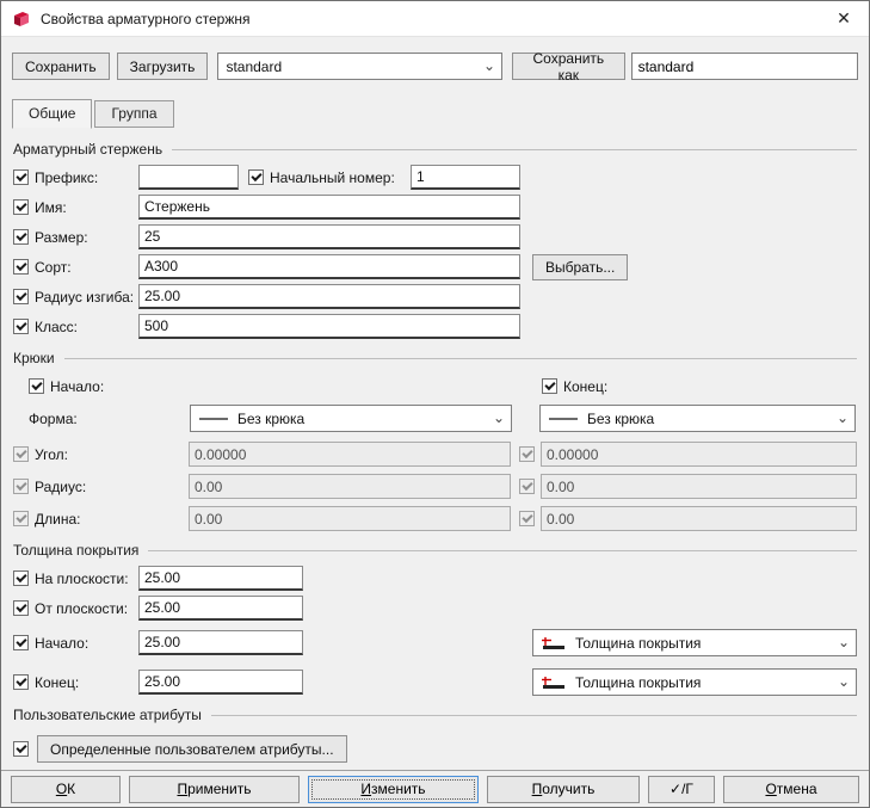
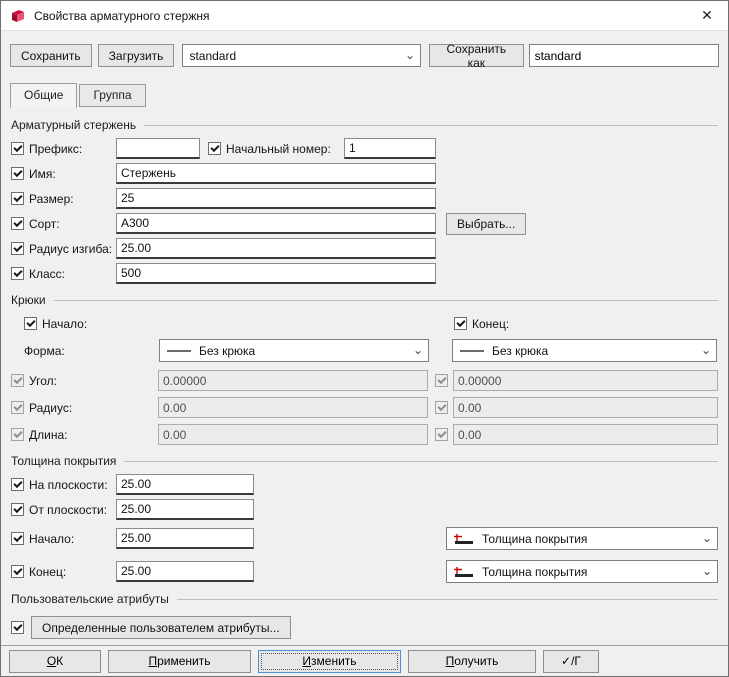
  Свойства арматурного стержня
  ✕
  Сохранить
  Загрузить
  standard
  ⌄
  Сохранить как
  standard
  Общие
  Группа
  Арматурный стержень
  Префикс:
  Начальный номер:
  1
  Имя:
  Стержень
  Размер:
  25
  Сорт:
  A300
  Выбрать...
  Радиус изгиба:
  25.00
  Класс:
  500
  Крюки
  Начало:
  Конец:
  Форма:
  Без крюка
  ⌄
  Без крюка
  ⌄
  Угол:
  0.00000
  0.00000
  Радиус:
  0.00
  0.00
  Длина:
  0.00
  0.00
  Толщина покрытия
  На плоскости:
  25.00
  От плоскости:
  25.00
  Начало:
  25.00
  Толщина покрытия
  ⌄
  Конец:
  25.00
  Толщина покрытия
  ⌄
  Пользовательские атрибуты
  Определенные пользователем атрибуты...
  ОК
  Применить
  Изменить
  Получить
  ✓/Г
- Отмена
